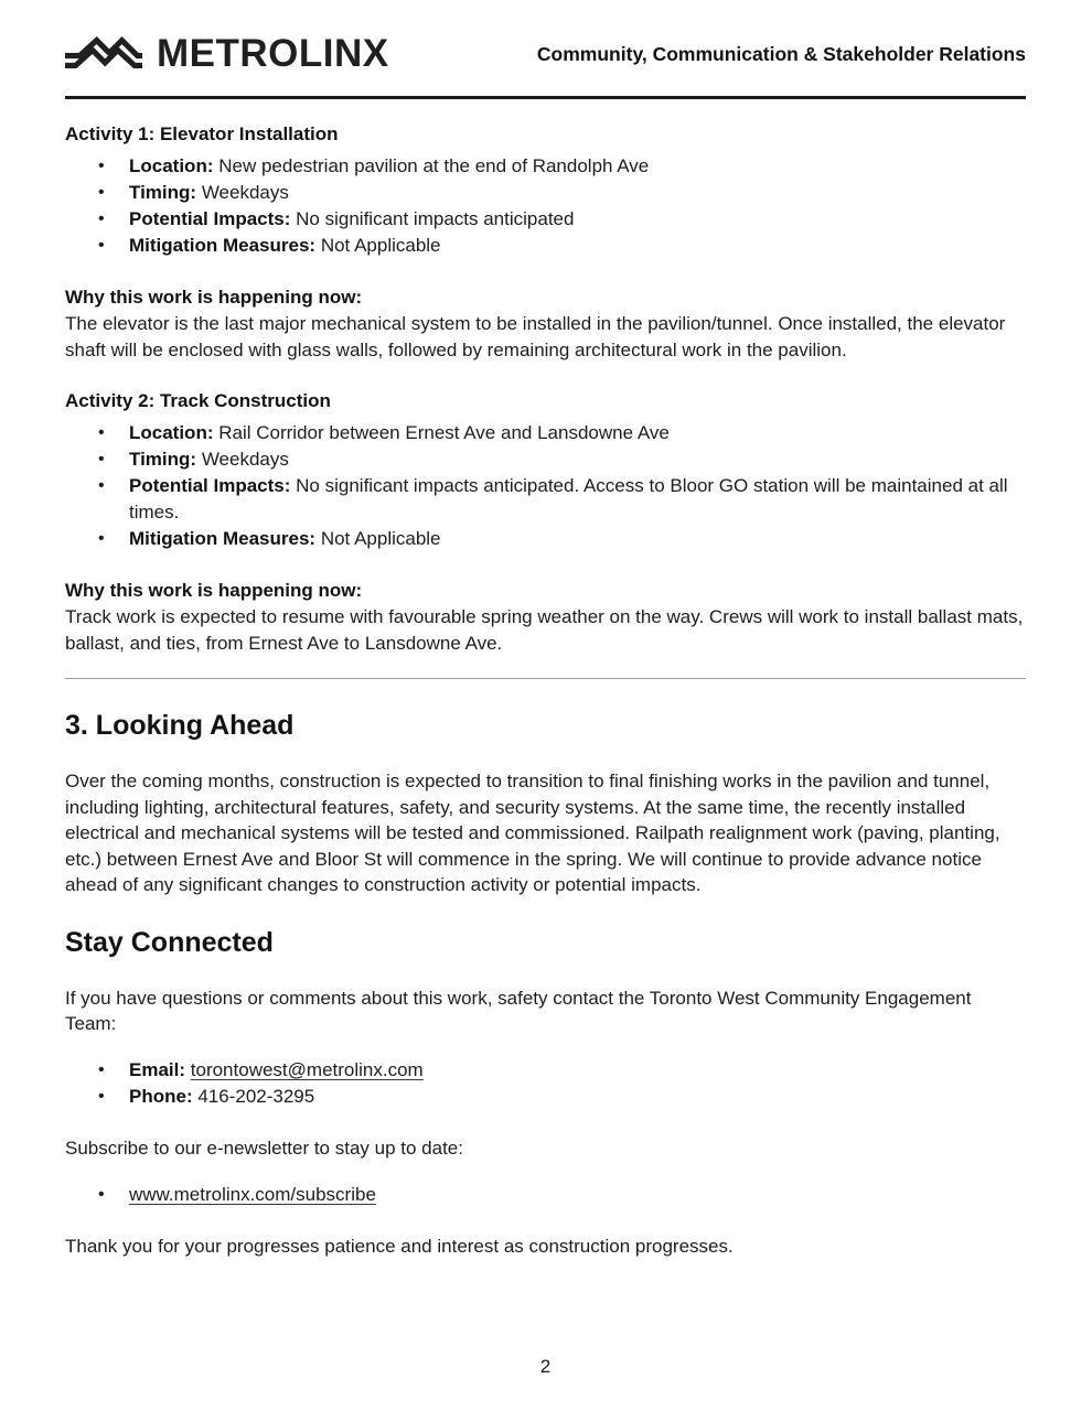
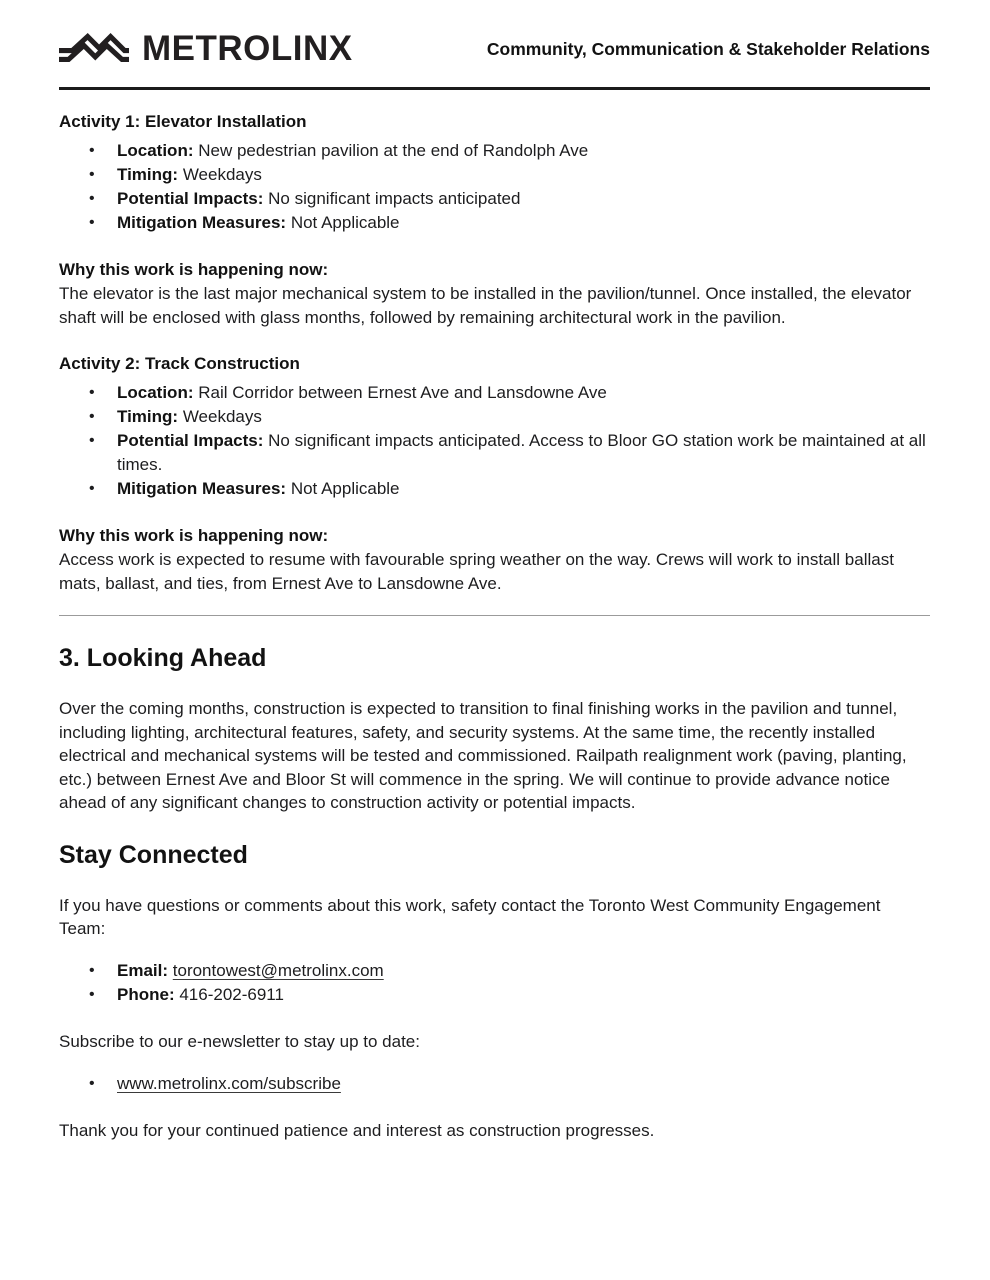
  METROLINX
  Community, Communication & Stakeholder Relations
  Activity 1: Elevator Installation
  •
  Location: New pedestrian pavilion at the end of Randolph Ave
  •
  Timing: Weekdays
  •
  Potential Impacts: No significant impacts anticipated
  •
  Mitigation Measures: Not Applicable
  Why this work is happening now:
- The elevator is the last major mechanical system to be installed in the pavilion/tunnel. Once installed, the elevator shaft will be enclosed with glass walls, followed by remaining architectural work in the pavilion.
+ The elevator is the last major mechanical system to be installed in the pavilion/tunnel. Once installed, the elevator shaft will be enclosed with glass months, followed by remaining architectural work in the pavilion.
  Activity 2: Track Construction
  •
  Location: Rail Corridor between Ernest Ave and Lansdowne Ave
  •
  Timing: Weekdays
  •
- Potential Impacts: No significant impacts anticipated. Access to Bloor GO station will be maintained at all times.
+ Potential Impacts: No significant impacts anticipated. Access to Bloor GO station work be maintained at all times.
  •
  Mitigation Measures: Not Applicable
  Why this work is happening now:
- Track work is expected to resume with favourable spring weather on the way. Crews will work to install ballast mats, ballast, and ties, from Ernest Ave to Lansdowne Ave.
+ Access work is expected to resume with favourable spring weather on the way. Crews will work to install ballast mats, ballast, and ties, from Ernest Ave to Lansdowne Ave.
  3. Looking Ahead
  Over the coming months, construction is expected to transition to final finishing works in the pavilion and tunnel, including lighting, architectural features, safety, and security systems. At the same time, the recently installed electrical and mechanical systems will be tested and commissioned. Railpath realignment work (paving, planting, etc.) between Ernest Ave and Bloor St will commence in the spring. We will continue to provide advance notice ahead of any significant changes to construction activity or potential impacts.
  Stay Connected
  If you have questions or comments about this work, safety contact the Toronto West Community Engagement Team:
  •
  Email: torontowest@metrolinx.com
  •
- Phone: 416-202-3295
+ Phone: 416-202-6911
  Subscribe to our e-newsletter to stay up to date:
  •
  www.metrolinx.com/subscribe
- Thank you for your progresses patience and interest as construction progresses.
+ Thank you for your continued patience and interest as construction progresses.
- 2
